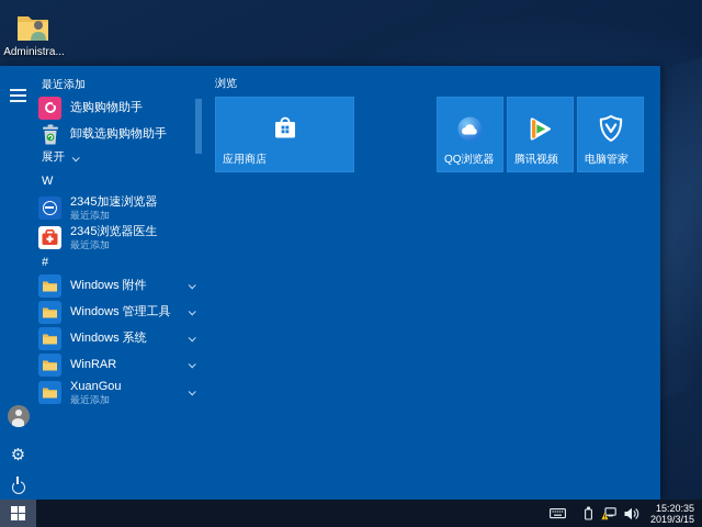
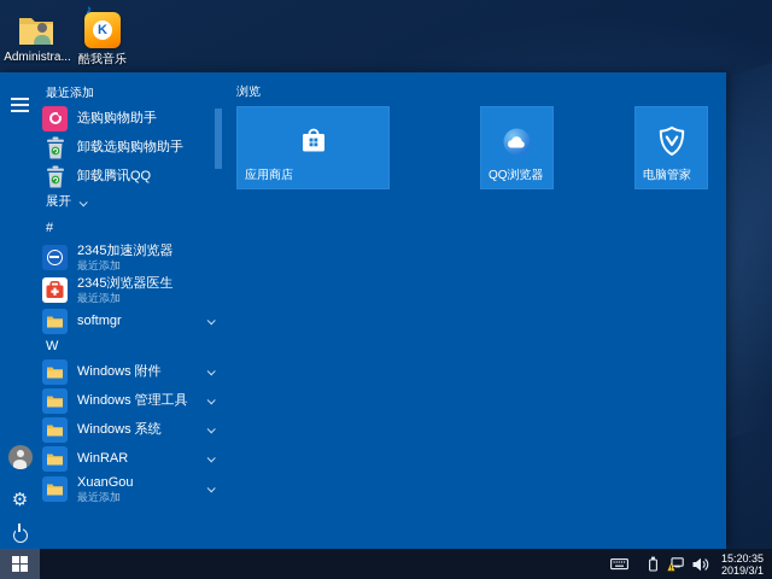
  Administra...
+ ♪
+ K
+ 酷我音乐
  ⚙
  最近添加
  选购购物助手
  卸载选购购物助手
+ 卸载腾讯QQ
  展开
- W
+ #
  2345加速浏览器
  最近添加
  2345浏览器医生
  最近添加
+ softmgr
- #
+ W
  Windows 附件
  Windows 管理工具
  Windows 系统
  WinRAR
  XuanGou
  最近添加
  浏览
  应用商店
  QQ浏览器
- 腾讯视频
  电脑管家
  15:20:35
- 2019/3/15
+ 2019/3/1
